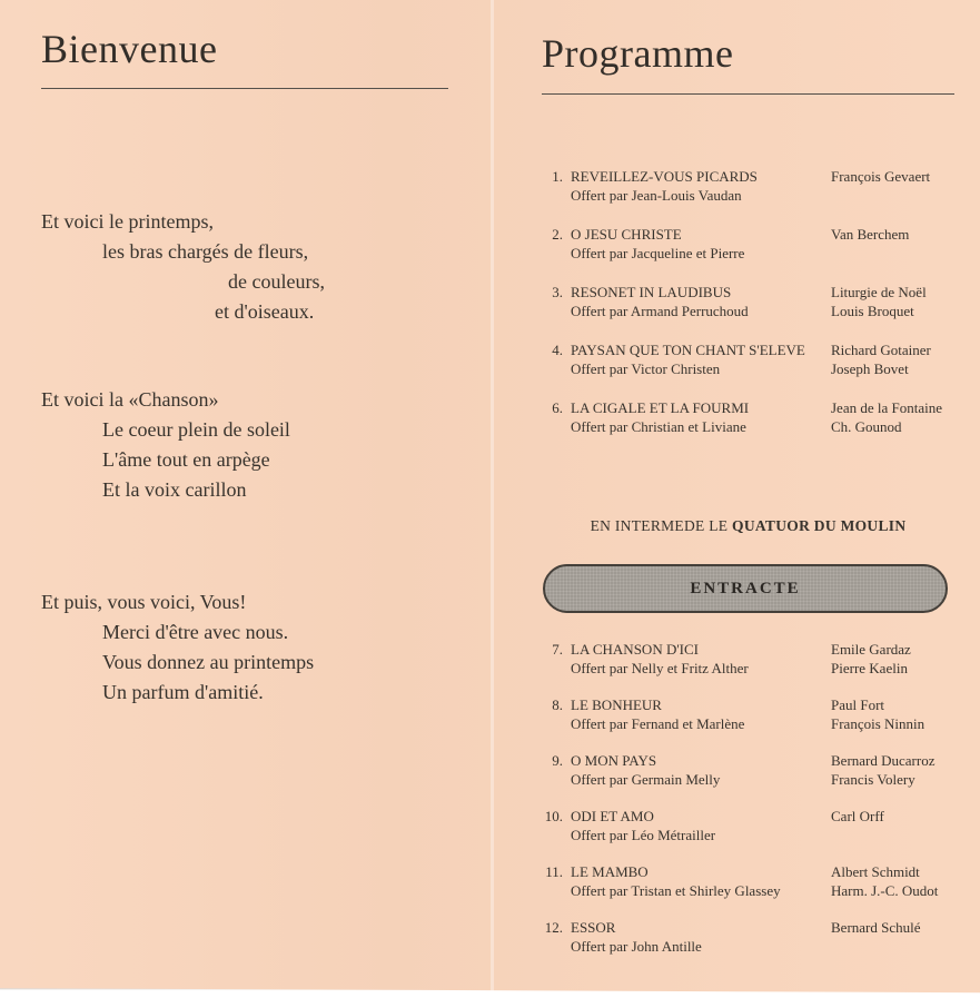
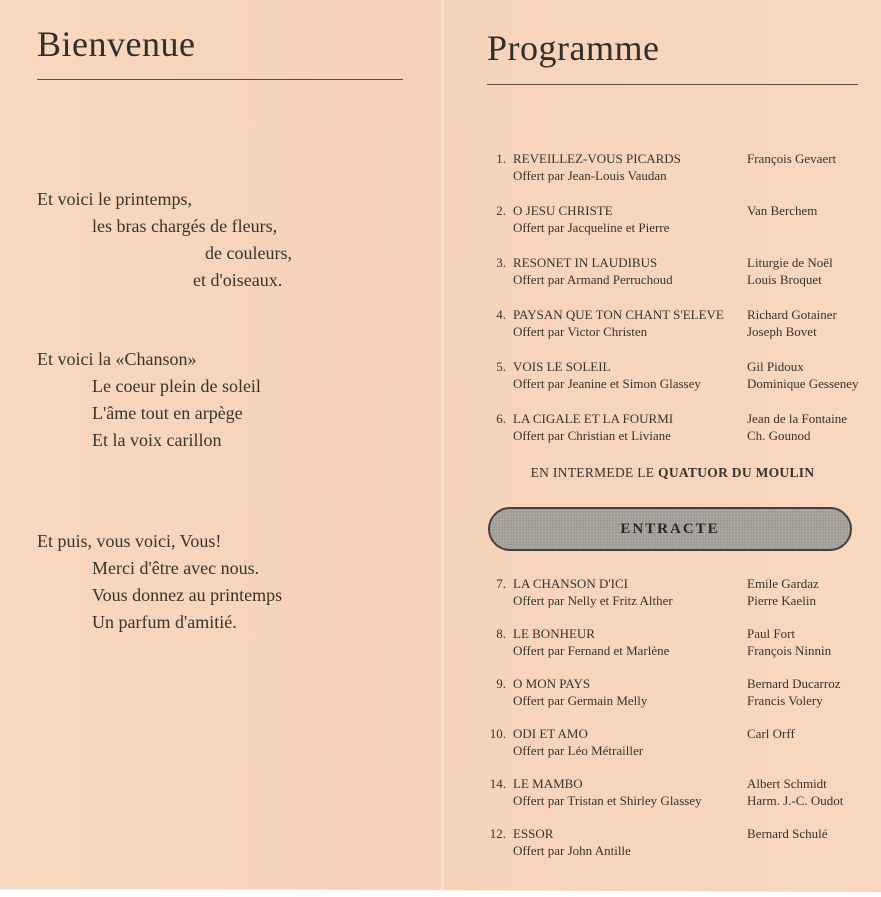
  Bienvenue
  Et voici le printemps,
  les bras chargés de fleurs,
  de couleurs,
  et d'oiseaux.
  Et voici la «Chanson»
  Le coeur plein de soleil
  L'âme tout en arpège
  Et la voix carillon
  Et puis, vous voici, Vous!
  Merci d'être avec nous.
  Vous donnez au printemps
  Un parfum d'amitié.
  Programme
  1.
  REVEILLEZ-VOUS PICARDS
  Offert par Jean-Louis Vaudan
  François Gevaert
  2.
  O JESU CHRISTE
  Offert par Jacqueline et Pierre
  Van Berchem
  3.
  RESONET IN LAUDIBUS
  Offert par Armand Perruchoud
  Liturgie de Noël
  Louis Broquet
  4.
  PAYSAN QUE TON CHANT S'ELEVE
  Offert par Victor Christen
  Richard Gotainer
  Joseph Bovet
+ 5.
+ VOIS LE SOLEIL
+ Offert par Jeanine et Simon Glassey
+ Gil Pidoux
+ Dominique Gesseney
  6.
  LA CIGALE ET LA FOURMI
  Offert par Christian et Liviane
  Jean de la Fontaine
  Ch. Gounod
  EN INTERMEDE LE QUATUOR DU MOULIN
  ENTRACTE
  7.
  LA CHANSON D'ICI
  Offert par Nelly et Fritz Alther
  Emile Gardaz
  Pierre Kaelin
  8.
  LE BONHEUR
  Offert par Fernand et Marlène
  Paul Fort
  François Ninnin
  9.
  O MON PAYS
  Offert par Germain Melly
  Bernard Ducarroz
  Francis Volery
  10.
  ODI ET AMO
  Offert par Léo Métrailler
  Carl Orff
- 11.
+ 14.
  LE MAMBO
  Offert par Tristan et Shirley Glassey
  Albert Schmidt
  Harm. J.-C. Oudot
  12.
  ESSOR
  Offert par John Antille
  Bernard Schulé
